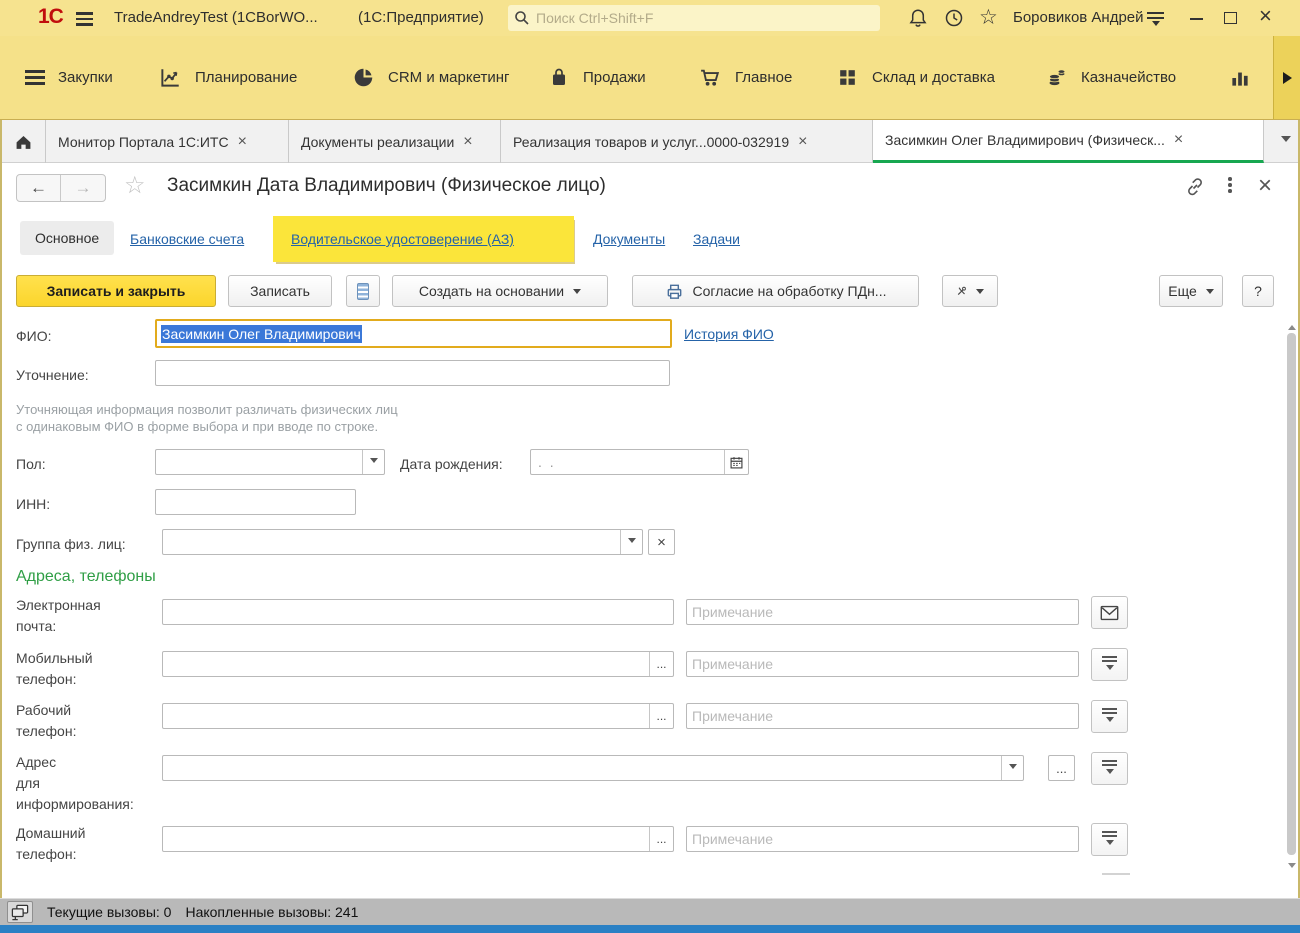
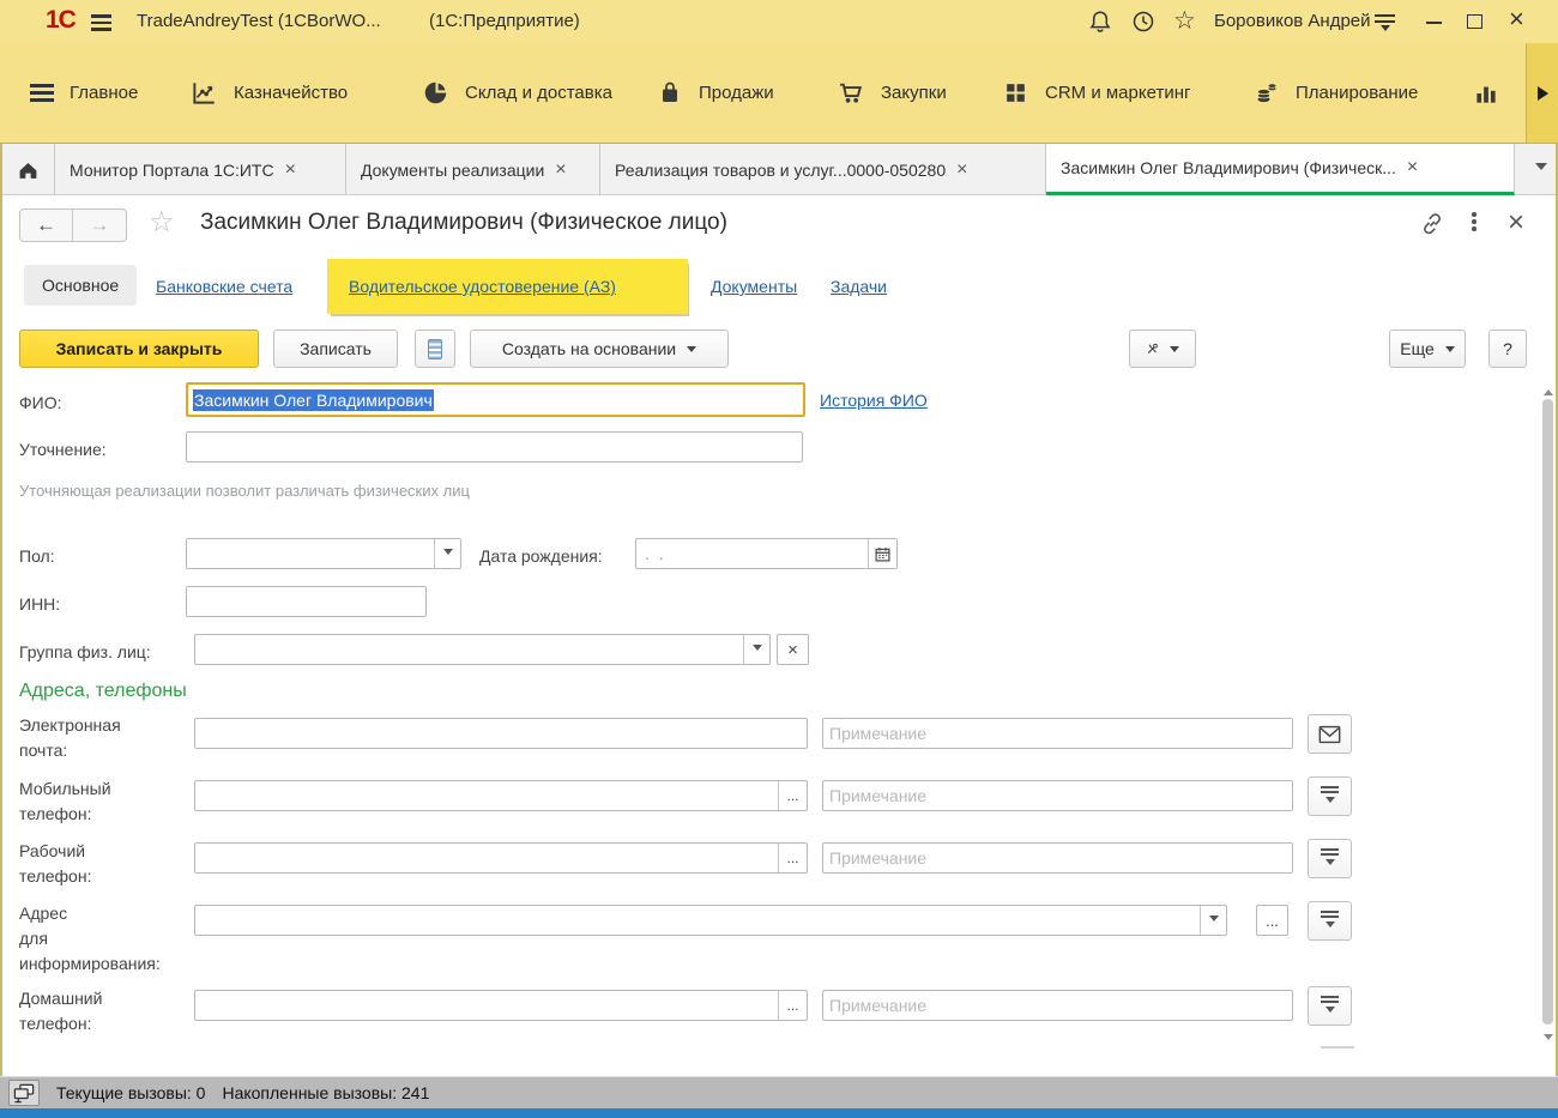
  1С
  TradeAndreyTest (1CBorWO...
  (1С:Предприятие)
- Поиск Ctrl+Shift+F
  ☆
  Боровиков Андрей
  ×
- Закупки
+ Главное
- Планирование
+ Казначейство
- CRM и маркетинг
+ Склад и доставка
  Продажи
- Главное
+ Закупки
- Склад и доставка
+ CRM и маркетинг
- Казначейство
+ Планирование
  Монитор Портала 1С:ИТС
  ×
  Документы реализации
  ×
- Реализация товаров и услуг...0000-032919
+ Реализация товаров и услуг...0000-050280
  ×
  Засимкин Олег Владимирович (Физическ...
  ×
  ←
  →
  ☆
- Засимкин Дата Владимирович (Физическое лицо)
+ Засимкин Олег Владимирович (Физическое лицо)
  ×
  Основное
  Банковские счета
  Водительское удостоверение (АЗ)
  Документы
  Задачи
  Записать и закрыть
  Записать
  Создать на основании
- Согласие на обработку ПДн...
  Еще
  ?
  ФИО:
  Засимкин Олег Владимирович
  История ФИО
  Уточнение:
- Уточняющая информация позволит различать физических лиц
+ Уточняющая реализации позволит различать физических лиц
- с одинаковым ФИО в форме выбора и при вводе по строке.
  Пол:
  Дата рождения:
  . .
  ИНН:
  Группа физ. лиц:
  ×
  Адреса, телефоны
  Электронная
  почта:
  Примечание
  Мобильный
  телефон:
  ...
  Примечание
  Рабочий
  телефон:
  ...
  Примечание
  Адрес
  для
  информирования:
  ...
  Домашний
  телефон:
  ...
  Примечание
  Текущие вызовы: 0
  Накопленные вызовы: 241
